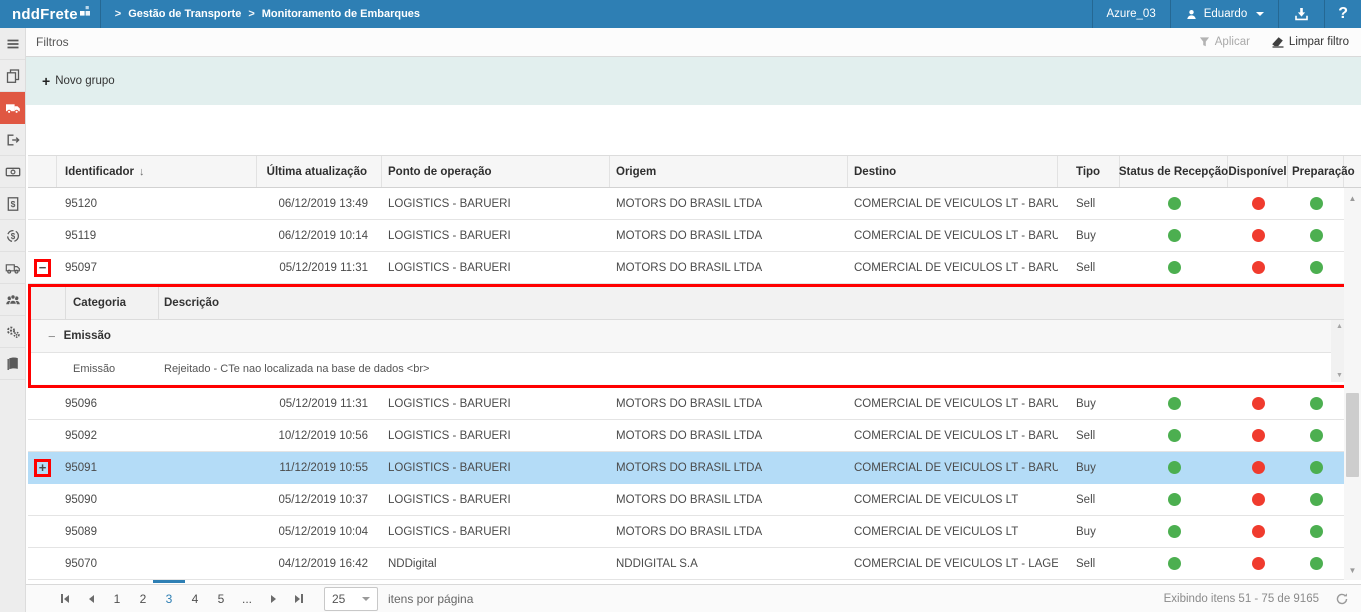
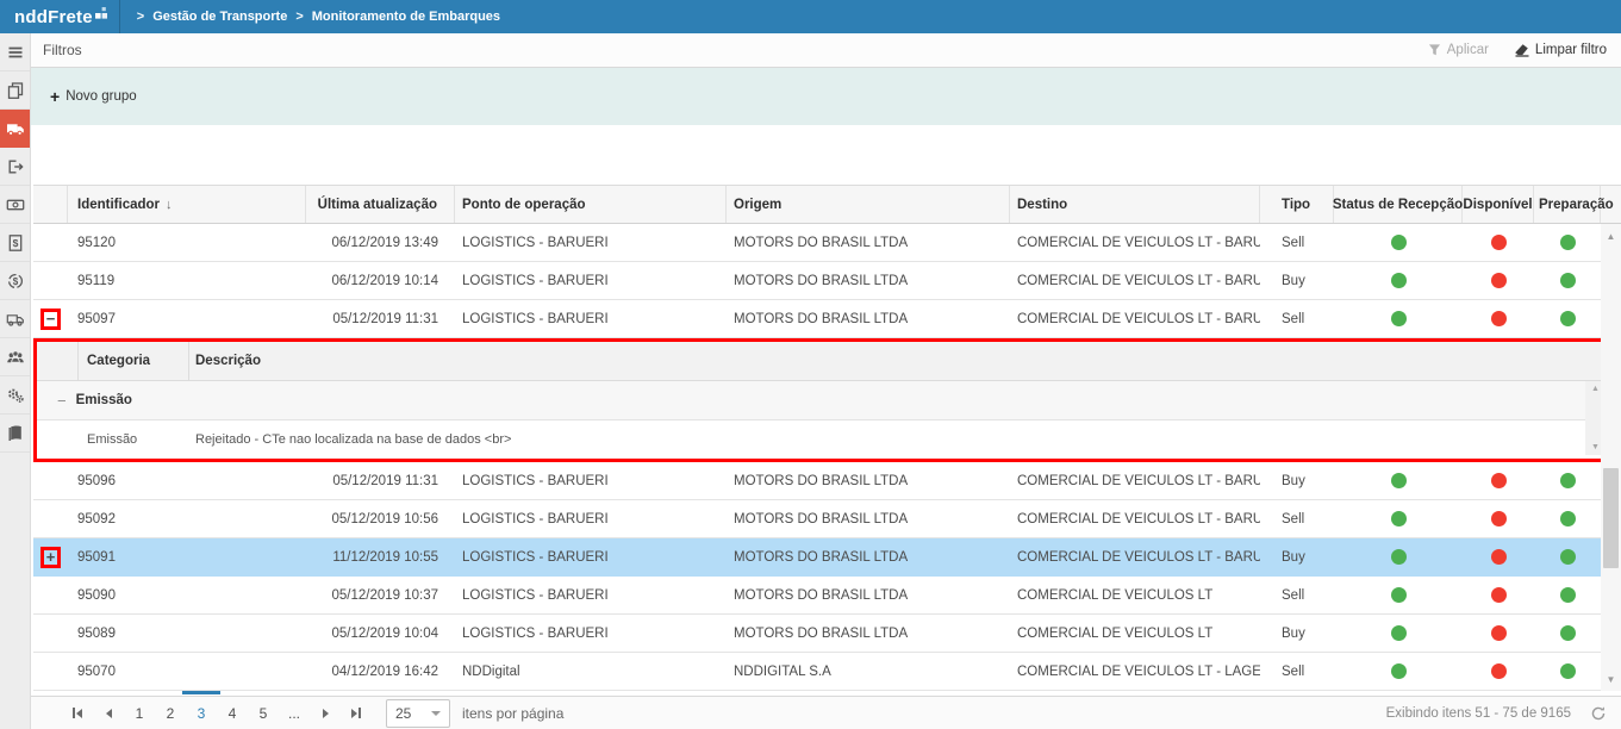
  nddFrete
  >
  Gestão de Transporte
  >
  Monitoramento de Embarques
- Azure_03
- Eduardo
- ?
  $
  $
  Filtros
  Aplicar
  Limpar filtro
  +
  Novo grupo
  Identificador
  ↓
  Última atualização
  Ponto de operação
  Origem
  Destino
  Tipo
  Status de Recepção
  Disponível
  Preparaç
  95120
  06/12/2019 13:49
  LOGISTICS - BARUERI
  MOTORS DO BRASIL LTDA
  COMERCIAL DE VEICULOS LT - BARU
  Sell
  95119
  06/12/2019 10:14
  LOGISTICS - BARUERI
  MOTORS DO BRASIL LTDA
  COMERCIAL DE VEICULOS LT - BARU
  Buy
  −
  95097
  05/12/2019 11:31
  LOGISTICS - BARUERI
  MOTORS DO BRASIL LTDA
  COMERCIAL DE VEICULOS LT - BARU
  Sell
  Categoria
  Descrição
  −
  Emissão
  Emissão
  Rejeitado - CTe nao localizada na base de dados <br>
  95096
  05/12/2019 11:31
  LOGISTICS - BARUERI
  MOTORS DO BRASIL LTDA
  COMERCIAL DE VEICULOS LT - BARU
  Buy
  95092
- 10/12/2019 10:56
+ 05/12/2019 10:56
  LOGISTICS - BARUERI
  MOTORS DO BRASIL LTDA
  COMERCIAL DE VEICULOS LT - BARU
  Sell
  +
  95091
  11/12/2019 10:55
  LOGISTICS - BARUERI
  MOTORS DO BRASIL LTDA
  COMERCIAL DE VEICULOS LT - BARU
  Buy
  95090
  05/12/2019 10:37
  LOGISTICS - BARUERI
  MOTORS DO BRASIL LTDA
  COMERCIAL DE VEICULOS LT
  Sell
  95089
  05/12/2019 10:04
  LOGISTICS - BARUERI
  MOTORS DO BRASIL LTDA
  COMERCIAL DE VEICULOS LT
  Buy
  95070
  04/12/2019 16:42
  NDDigital
  NDDIGITAL S.A
  COMERCIAL DE VEICULOS LT - LAGE
  Sell
  ▲
  ▼
  1
  2
  3
  4
  5
  ...
  25
  itens por página
  Exibindo itens 51 - 75 de 9165
